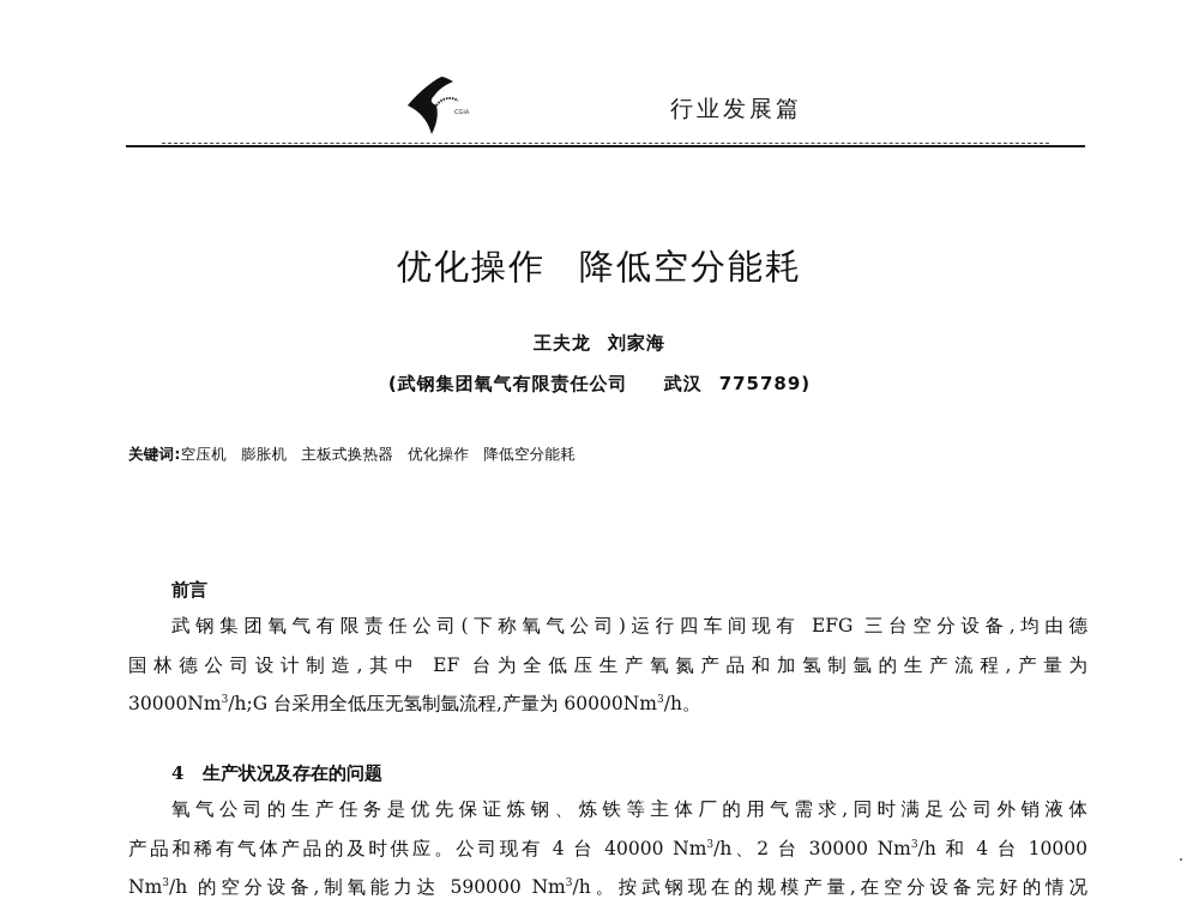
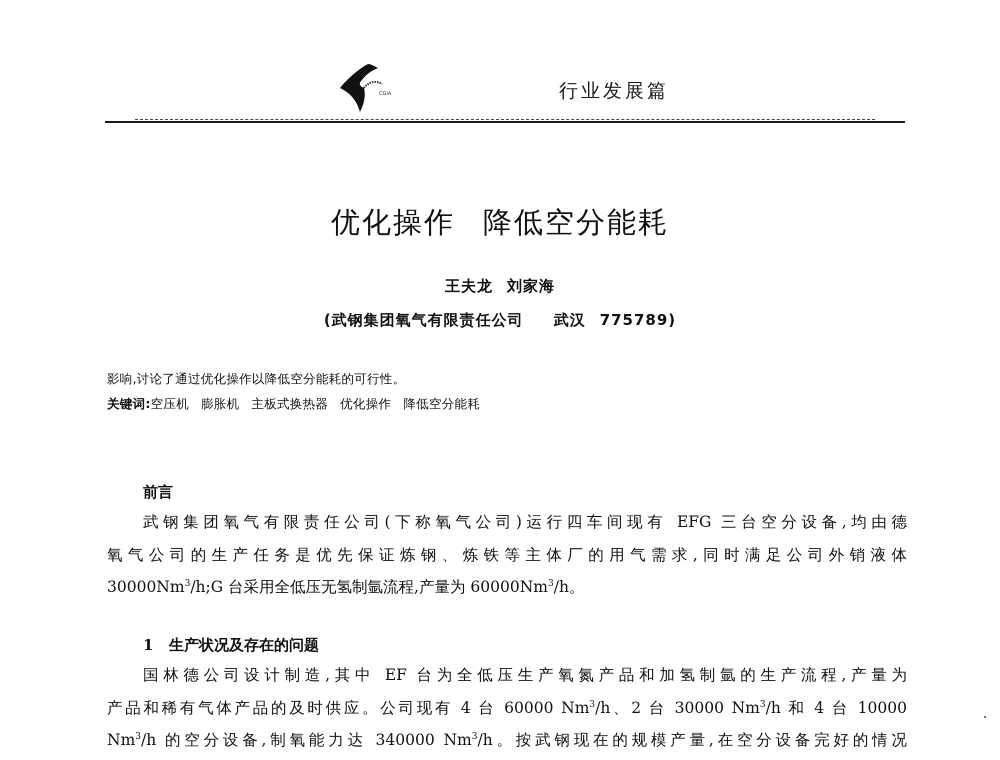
  行业发展篇
  优化操作 降低空分能耗
  王夫龙 刘家海
  (武钢集团氧气有限责任公司 武汉 775789)
+ 影响,讨论了通过优化操作以降低空分能耗的可行性。
  关键词:空压机 膨胀机 主板式换热器 优化操作 降低空分能耗
  前言
  武钢集团氧气有限责任公司(下称氧气公司)运行四车间现有 EFG 三台空分设备,均由德
- 国林德公司设计制造,其中 EF 台为全低压生产氧氮产品和加氢制氩的生产流程,产量为
+ 氧气公司的生产任务是优先保证炼钢、炼铁等主体厂的用气需求,同时满足公司外销液体
  30000Nm3/h;G 台采用全低压无氢制氩流程,产量为 60000Nm3/h。
- 4 生产状况及存在的问题
+ 1 生产状况及存在的问题
- 氧气公司的生产任务是优先保证炼钢、炼铁等主体厂的用气需求,同时满足公司外销液体
+ 国林德公司设计制造,其中 EF 台为全低压生产氧氮产品和加氢制氩的生产流程,产量为
- 产品和稀有气体产品的及时供应。公司现有 4 台 40000 Nm3/h、2 台 30000 Nm3/h 和 4 台 10000
+ 产品和稀有气体产品的及时供应。公司现有 4 台 60000 Nm3/h、2 台 30000 Nm3/h 和 4 台 10000
- Nm3/h 的空分设备,制氧能力达 590000 Nm3/h。按武钢现在的规模产量,在空分设备完好的情况
+ Nm3/h 的空分设备,制氧能力达 340000 Nm3/h。按武钢现在的规模产量,在空分设备完好的情况
